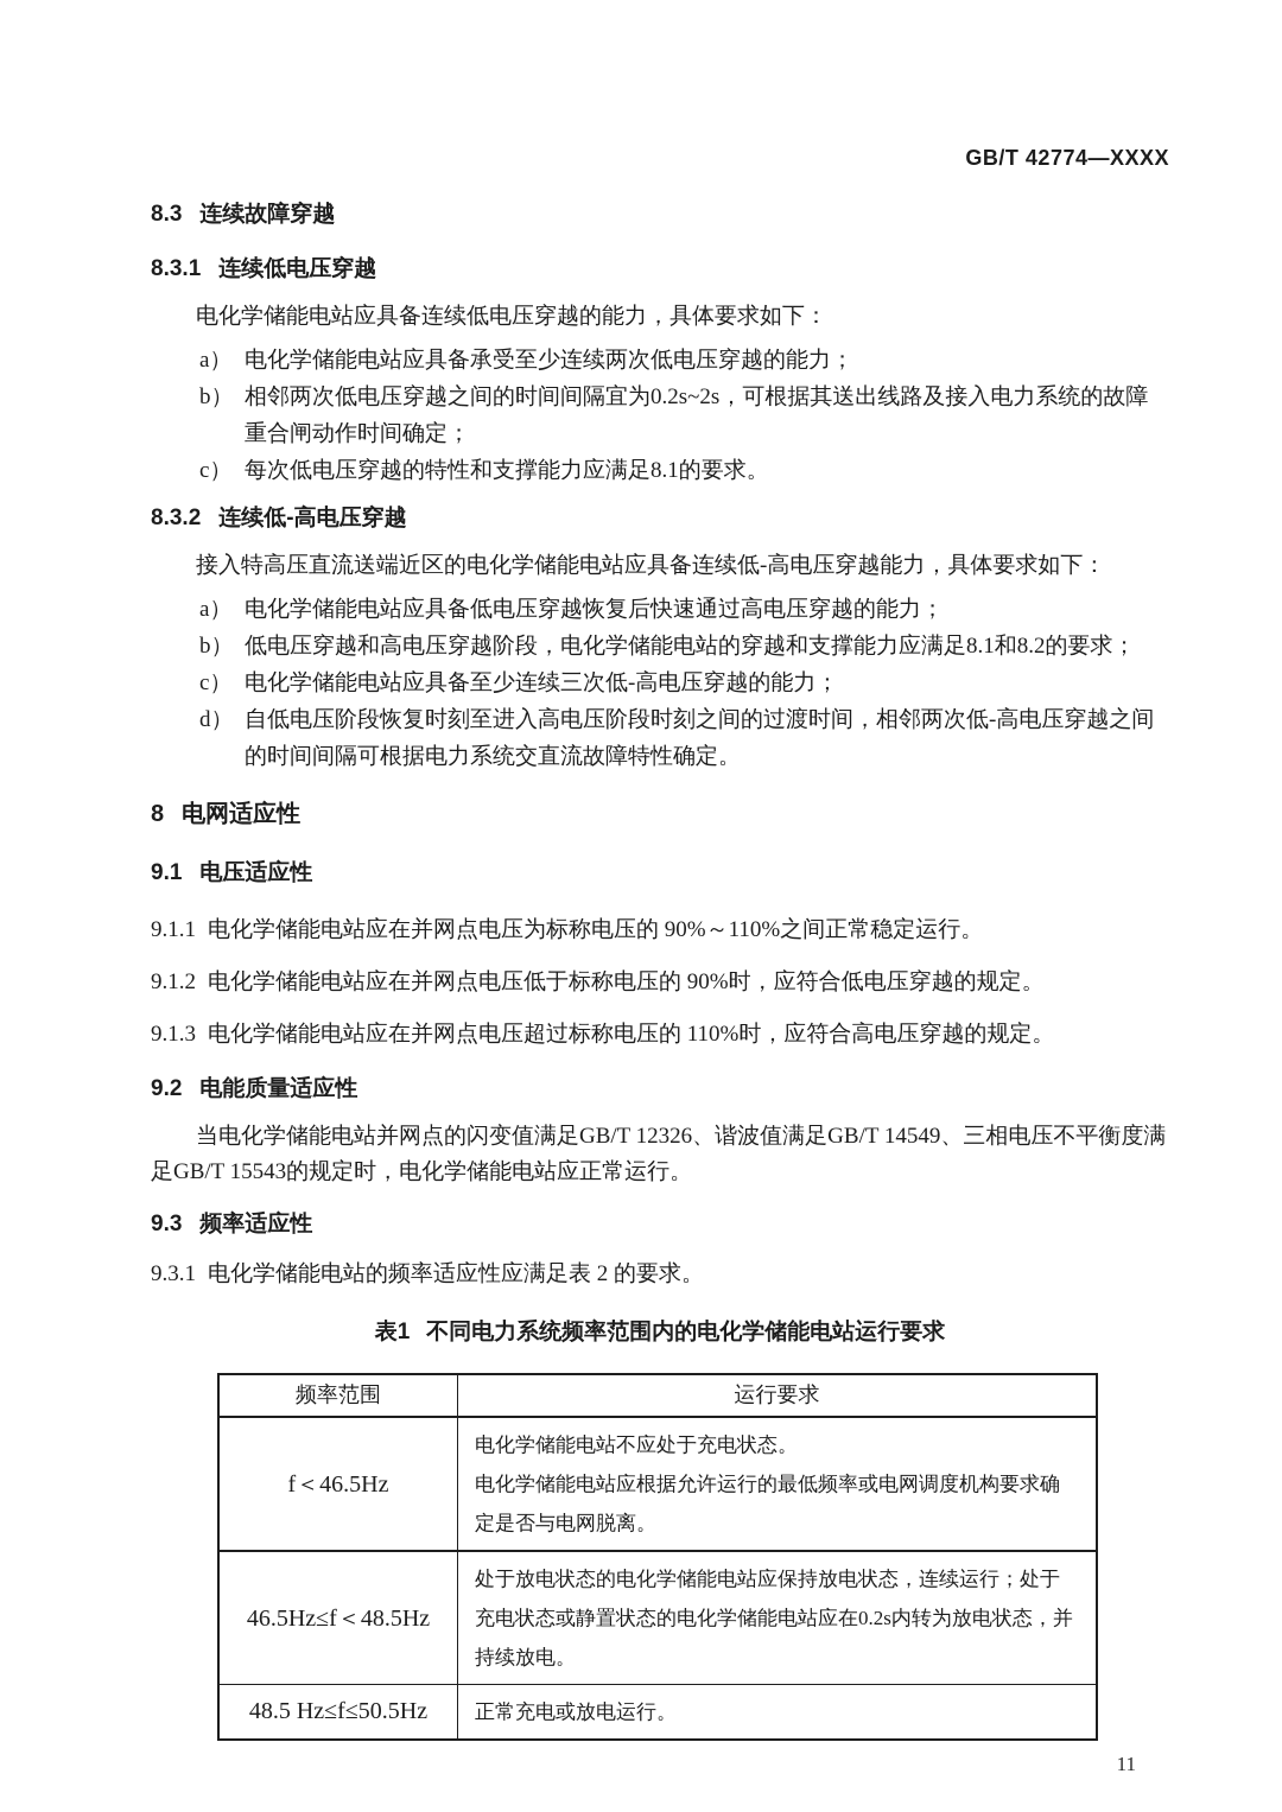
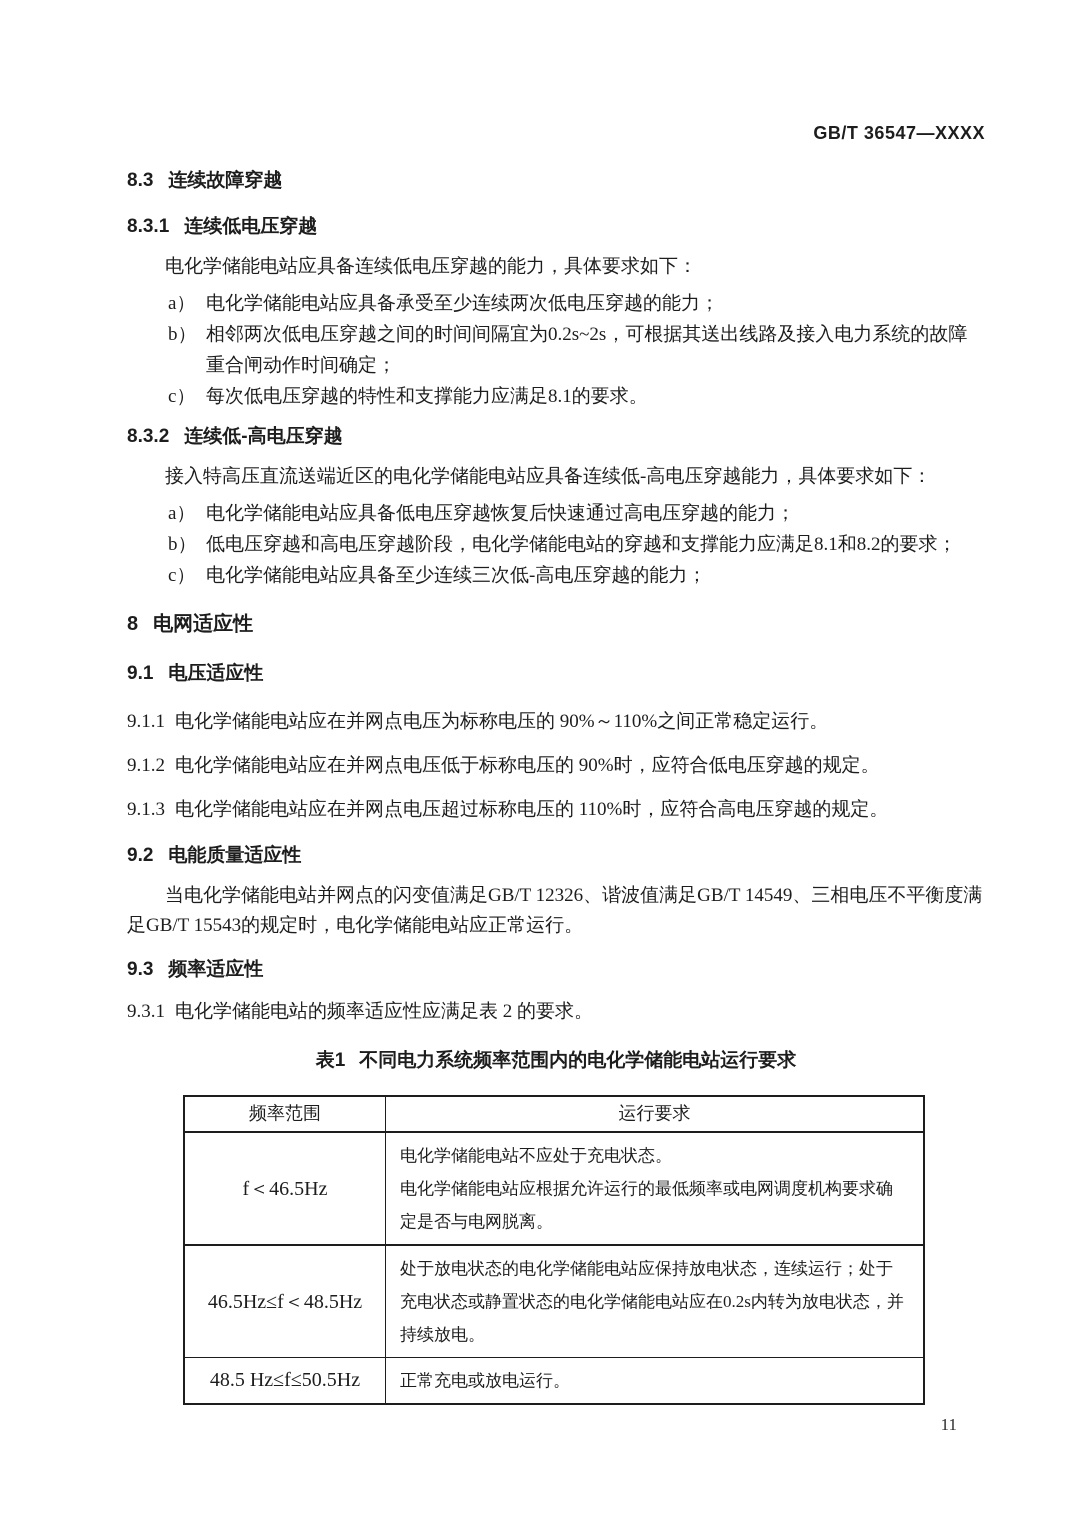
- GB/T 42774—XXXX
+ GB/T 36547—XXXX
  8.3 连续故障穿越
  8.3.1 连续低电压穿越
  电化学储能电站应具备连续低电压穿越的能力，具体要求如下：
  a）
  电化学储能电站应具备承受至少连续两次低电压穿越的能力；
  b）
  相邻两次低电压穿越之间的时间间隔宜为0.2s~2s，可根据其送出线路及接入电力系统的故障重合闸动作时间确定；
  c）
  每次低电压穿越的特性和支撑能力应满足8.1的要求。
  8.3.2 连续低-高电压穿越
  接入特高压直流送端近区的电化学储能电站应具备连续低-高电压穿越能力，具体要求如下：
  a）
  电化学储能电站应具备低电压穿越恢复后快速通过高电压穿越的能力；
  b）
  低电压穿越和高电压穿越阶段，电化学储能电站的穿越和支撑能力应满足8.1和8.2的要求；
  c）
  电化学储能电站应具备至少连续三次低-高电压穿越的能力；
- d）
- 自低电压阶段恢复时刻至进入高电压阶段时刻之间的过渡时间，相邻两次低-高电压穿越之间的时间间隔可根据电力系统交直流故障特性确定。
  8 电网适应性
  9.1 电压适应性
  9.1.1 电化学储能电站应在并网点电压为标称电压的 90%～110%之间正常稳定运行。
  9.1.2 电化学储能电站应在并网点电压低于标称电压的 90%时，应符合低电压穿越的规定。
  9.1.3 电化学储能电站应在并网点电压超过标称电压的 110%时，应符合高电压穿越的规定。
  9.2 电能质量适应性
  当电化学储能电站并网点的闪变值满足GB/T 12326、谐波值满足GB/T 14549、三相电压不平衡度满足GB/T 15543的规定时，电化学储能电站应正常运行。
  9.3 频率适应性
  9.3.1 电化学储能电站的频率适应性应满足表 2 的要求。
  表1 不同电力系统频率范围内的电化学储能电站运行要求
  频率范围	运行要求
  f＜46.5Hz	电化学储能电站不应处于充电状态。 电化学储能电站应根据允许运行的最低频率或电网调度机构要求确定是否与电网脱离。
  46.5Hz≤f＜48.5Hz	处于放电状态的电化学储能电站应保持放电状态，连续运行；处于充电状态或静置状态的电化学储能电站应在0.2s内转为放电状态，并持续放电。
  48.5 Hz≤f≤50.5Hz	正常充电或放电运行。
  11
